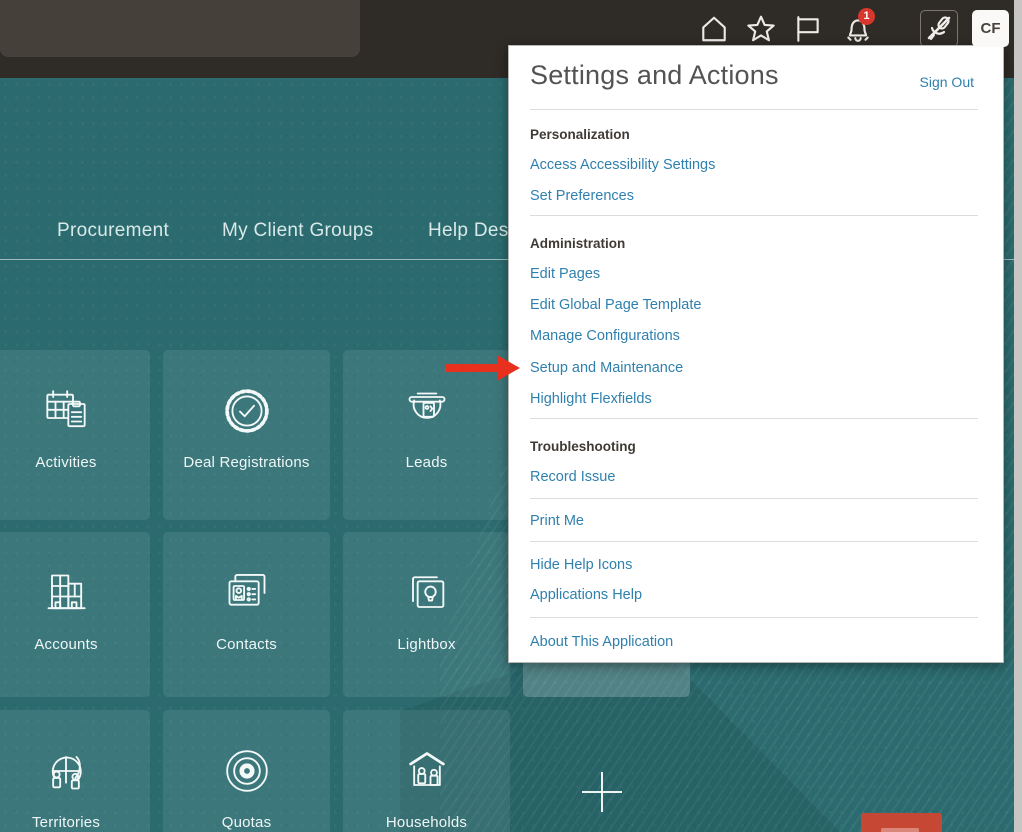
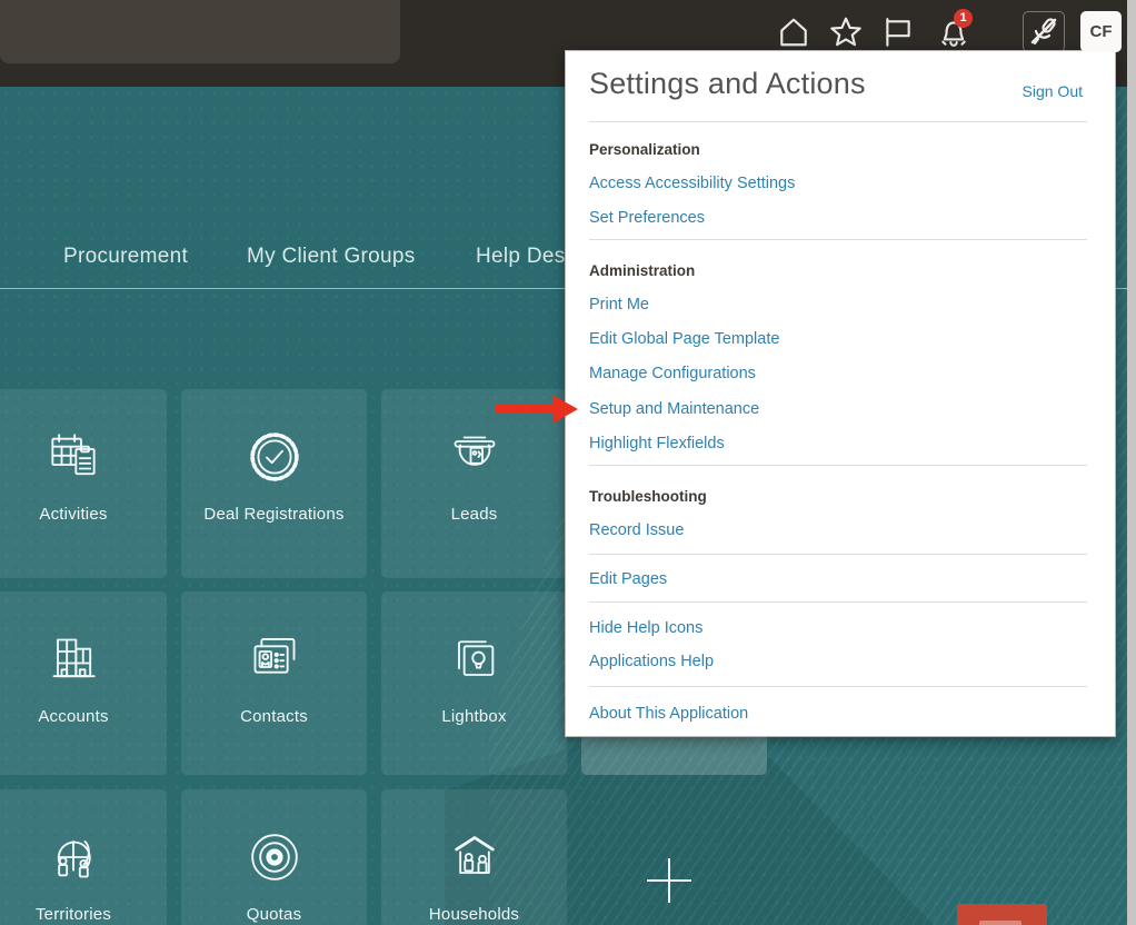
  Activities
  Deal Registrations
  Leads
  Accounts
  Contacts
  Lightbox
  Territories
  Quotas
  Households
  Procurement
  My Client Groups
  Help Des
  1
  CF
  Settings and Actions
  Sign Out
  Personalization
  Access Accessibility Settings
  Set Preferences
  Administration
- Edit Pages
+ Print Me
  Edit Global Page Template
  Manage Configurations
  Setup and Maintenance
  Highlight Flexfields
  Troubleshooting
  Record Issue
- Print Me
+ Edit Pages
  Hide Help Icons
  Applications Help
  About This Application
